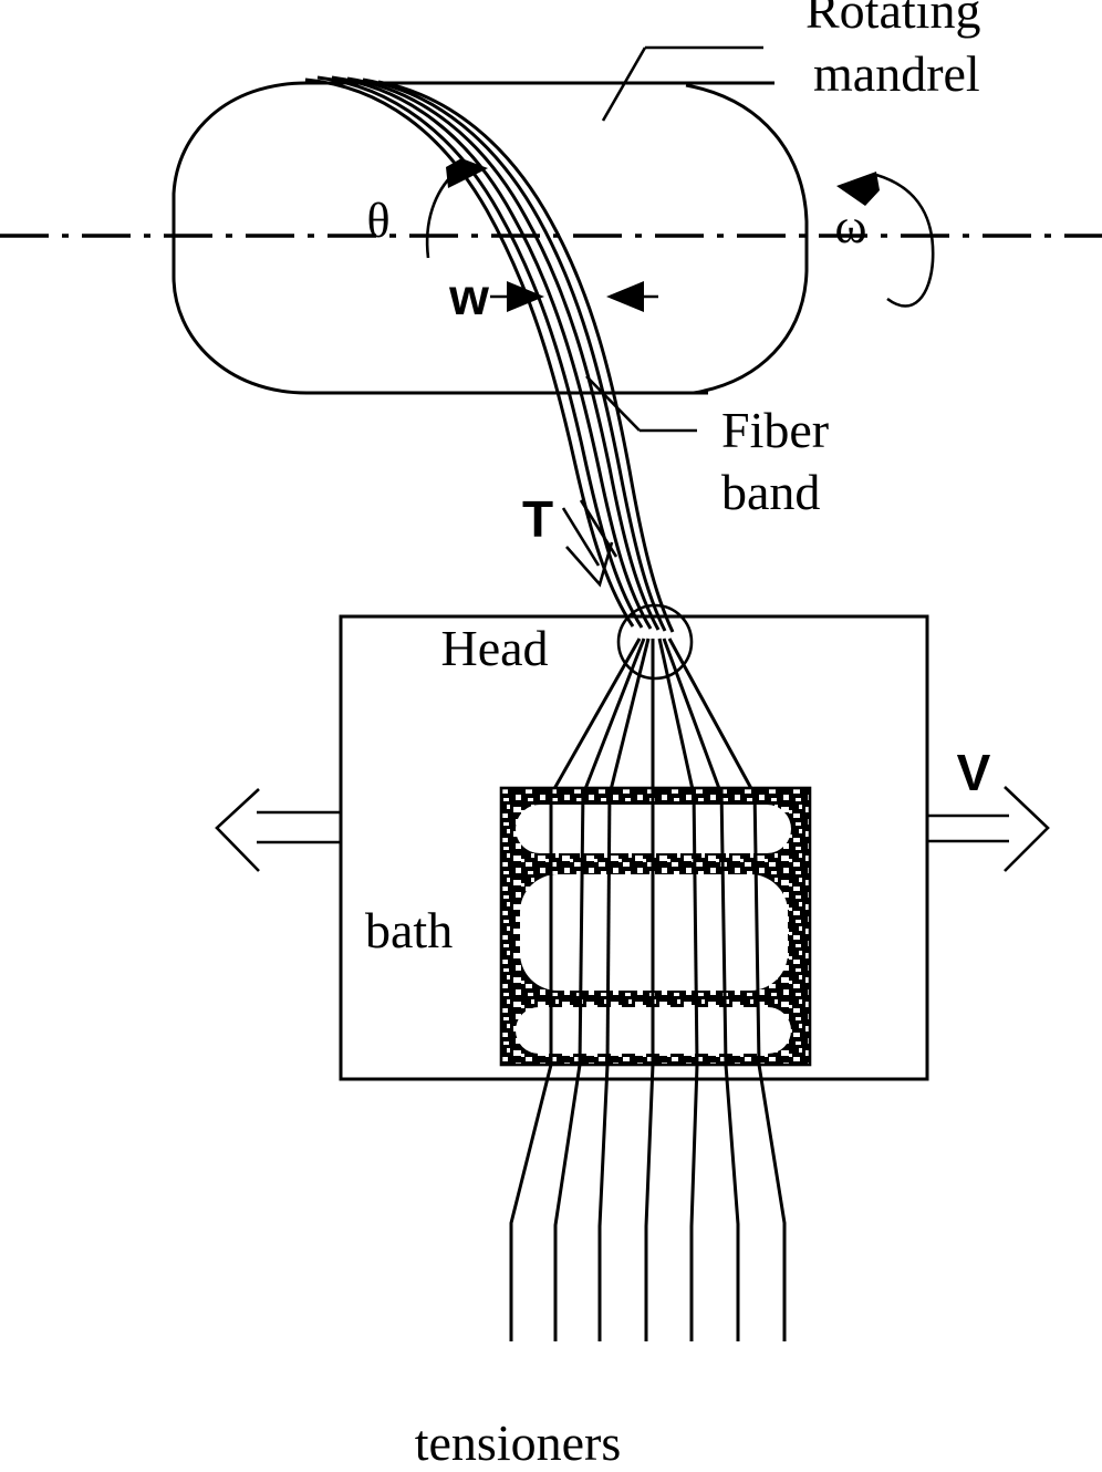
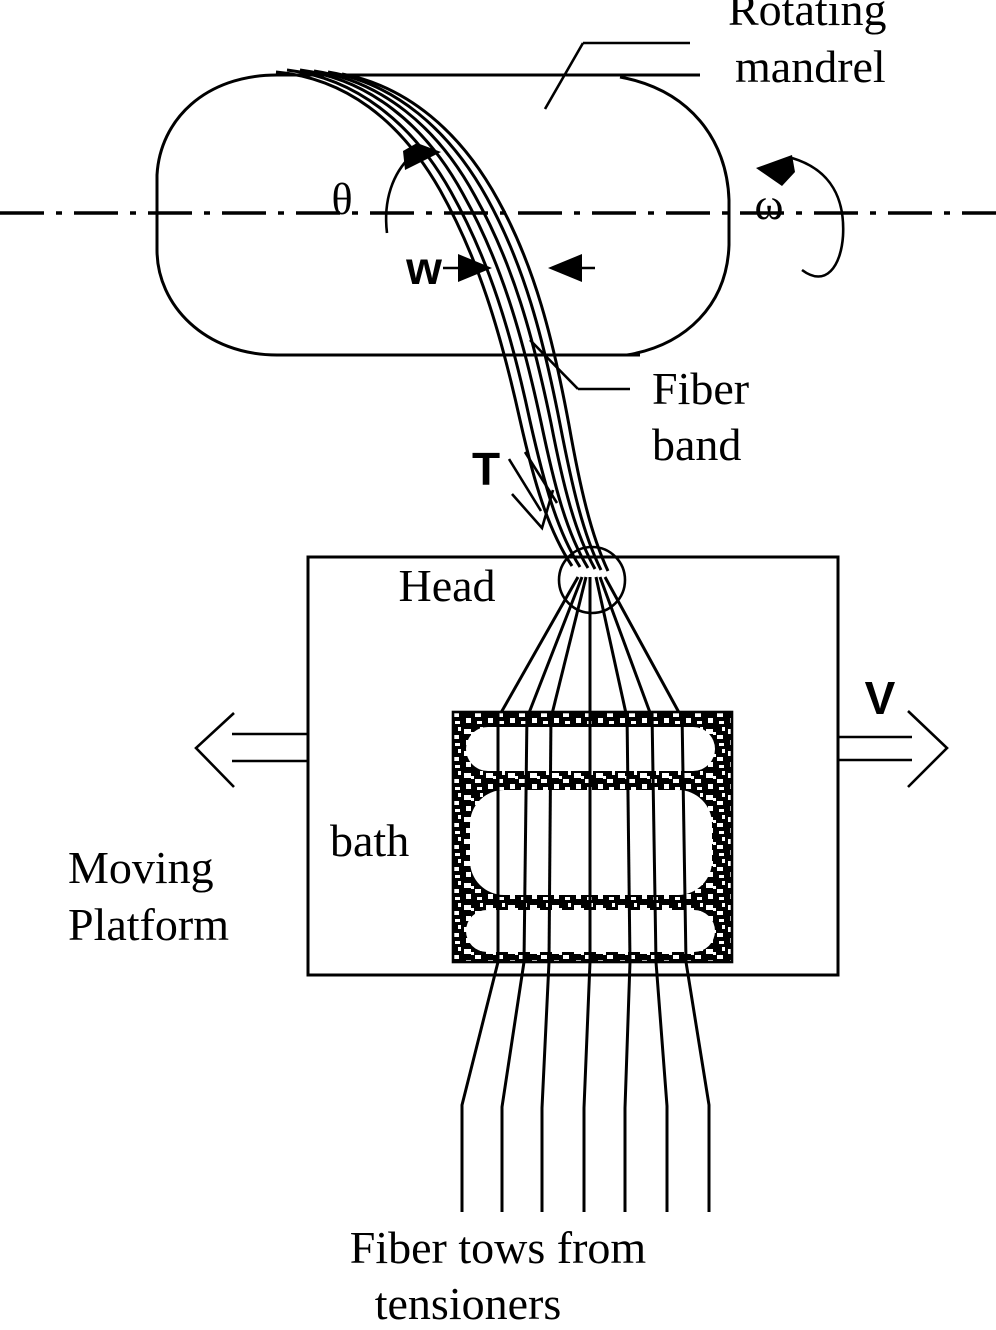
  θ
  ω
  w
  Fiber
  band
  Rotating
  mandrel
  T
  Head
  bath
  V
+ Moving
+ Platform
+ Fiber tows from
  tensioners
